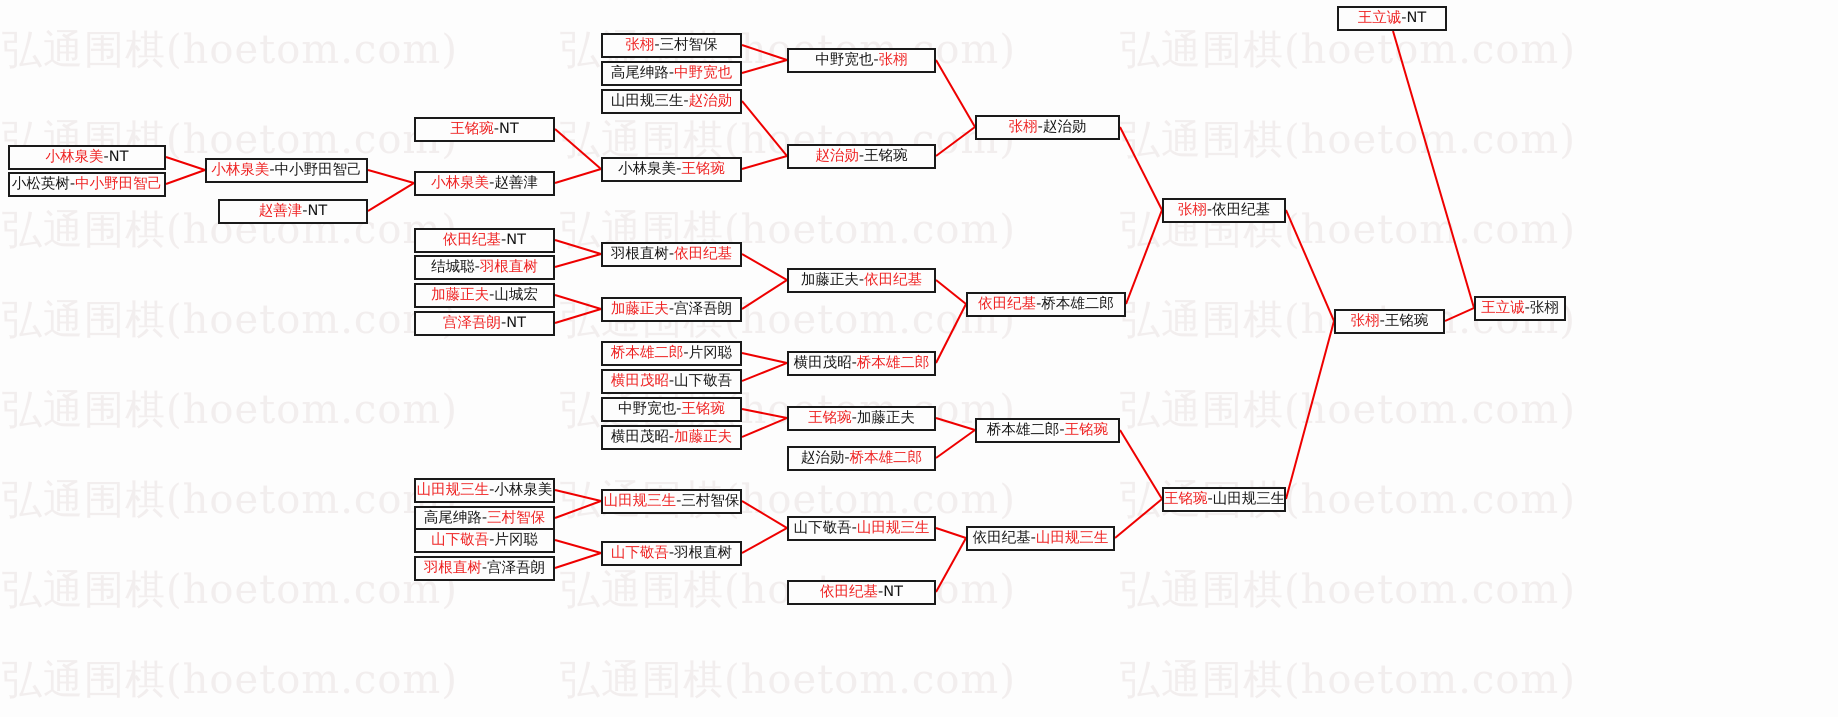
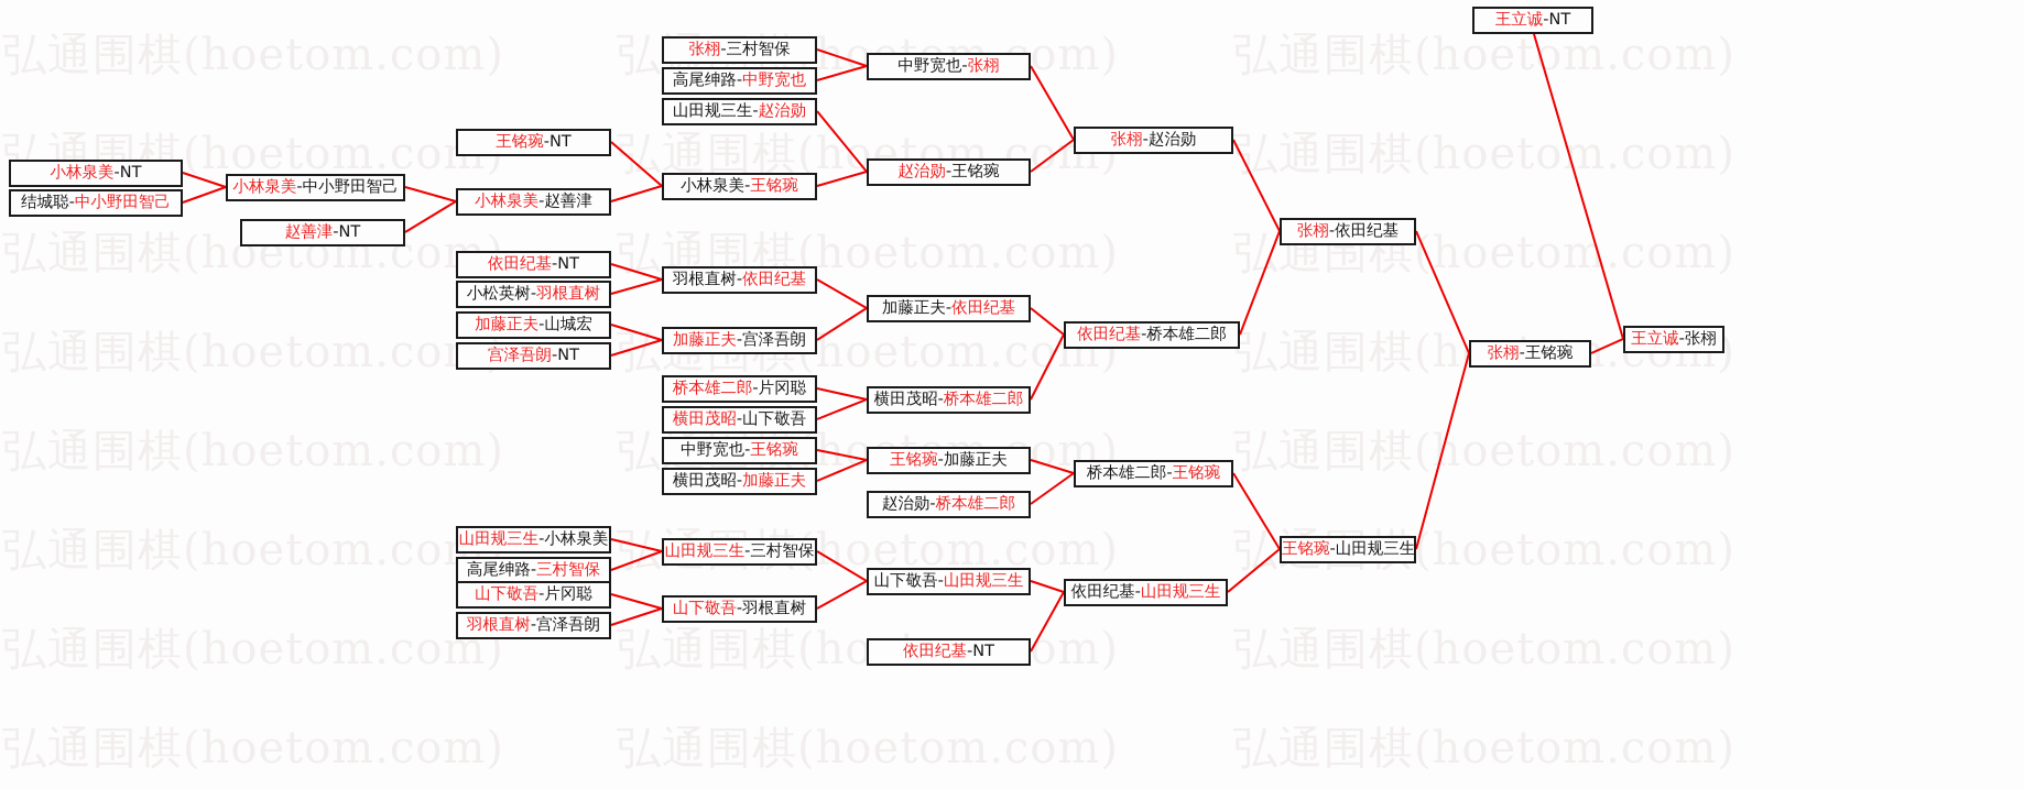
  弘通围棋(hoetom.com)
  弘通围棋(hoetom.co
  弘通围棋(hoetom.com)
  弘通围棋(hoetom.com)
  弘通围棋(hoetom.co
  弘通围棋(hoetom.com)
  弘通围棋(hoetom.com)
  弘hoetom.com)
  弘通围棋(hoetom.com)
  弘hoetom.com)
  弘(hoetom.com)
  弘通围棋(hoetom.com)
  小林泉美-NT
- 小松英树-中小野田智己
+ 结城聪-中小野田智己
  小林泉美-中小野田智己
  赵善津-NT
  王铭琬-NT
  小林泉美-赵善津
  张栩-三村智保
  高尾绅路-中野宽也
  山田规三生-赵治勋
  小林泉美-王铭琬
  中野宽也-张栩
  赵治勋-王铭琬
  张栩-赵治勋
  依田纪基-NT
- 结城聪-羽根直树
+ 小松英树-羽根直树
  加藤正夫-山城宏
  宫泽吾朗-NT
  羽根直树-依田纪基
  加藤正夫-宫泽吾朗
  加藤正夫-依田纪基
  桥本雄二郎-片冈聪
  横田茂昭-山下敬吾
  中野宽也-王铭琬
  横田茂昭-加藤正夫
  横田茂昭-桥本雄二郎
  王铭琬-加藤正夫
  赵治勋-桥本雄二郎
  依田纪基-桥本雄二郎
  桥本雄二郎-王铭琬
  山田规三生-小林泉美
  高尾绅路-三村智保
  山下敬吾-片冈聪
  羽根直树-宫泽吾朗
  山田规三生-三村智保
  山下敬吾-羽根直树
  山下敬吾-山田规三生
  依田纪基-NT
  依田纪基-山田规三生
  张栩-依田纪基
  王铭琬-山田规三生
  张栩-王铭琬
  王立诚-NT
  王立诚-张栩
